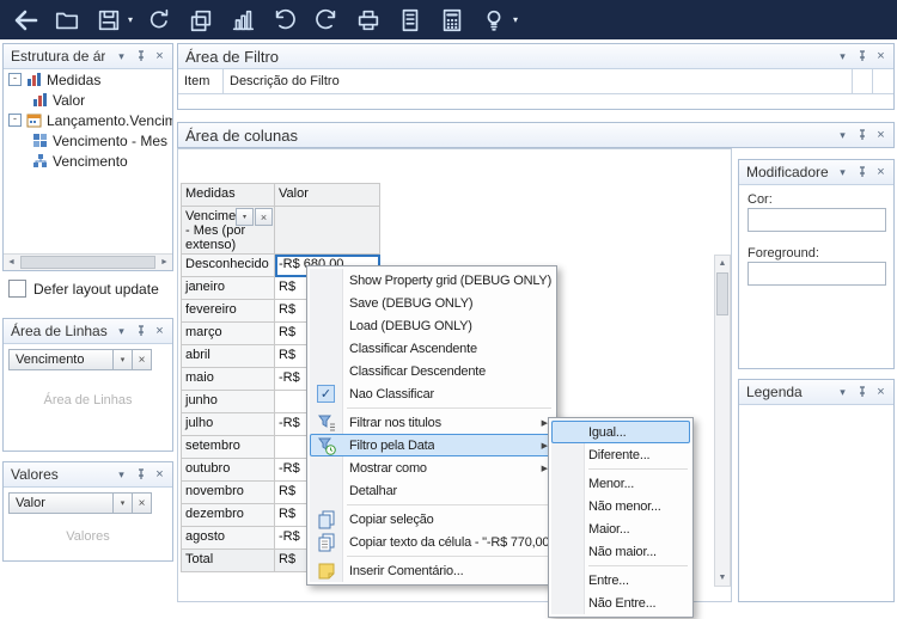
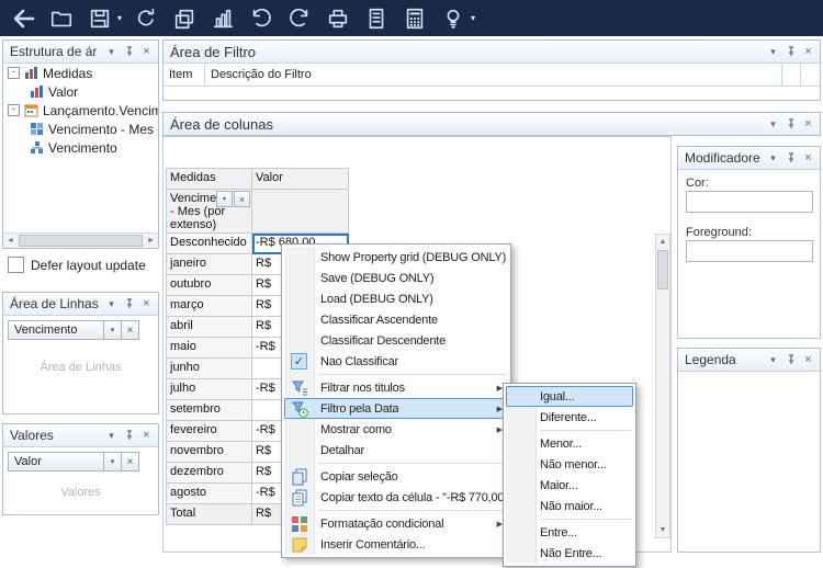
  ▾
  ▾
  Estrutura de ár
  ▾
  ×
  -
  Medidas
  Valor
  -
  Lançamento.Vencim
  Vencimento - Mes
  Vencimento
  Defer layout update
  Área de Linhas
  ▾
  ×
  Vencimento
  ×
  Área de Linhas
  Valores
  ▾
  ×
  Valor
  ×
  Valores
  Área de Filtro
  ▾
  ×
  Item
  Descrição do Filtro
  Área de colunas
  ▾
  ×
  Medidas
  Valor
  Vencime
  - Mes (por extenso)
  ×
  Desconhecido
  -R$ 680,00
  janeiro
  R$
- fevereiro
+ outubro
  R$
  março
  R$
  abril
  R$
  maio
  -R$
  junho
  julho
  -R$
  setembro
- outubro
+ fevereiro
  -R$
  novembro
  R$
  dezembro
  R$
  agosto
  -R$
  Total
  R$
  Modificadore
  ▾
  ×
  Cor:
  Foreground:
  Legenda
  ▾
  ×
  Show Property grid (DEBUG ONLY)
  Save (DEBUG ONLY)
  Load (DEBUG ONLY)
  Classificar Ascendente
  Classificar Descendente
  ✓
  Nao Classificar
  Filtrar nos titulos
  Filtro pela Data
  Mostrar como
  Detalhar
  Copiar seleção
  Copiar texto da célula - "-R$ 770,00
+ Formatação condicional
  Inserir Comentário...
  Igual...
  Diferente...
  Menor...
  Não menor...
  Maior...
  Não maior...
  Entre...
  Não Entre...
